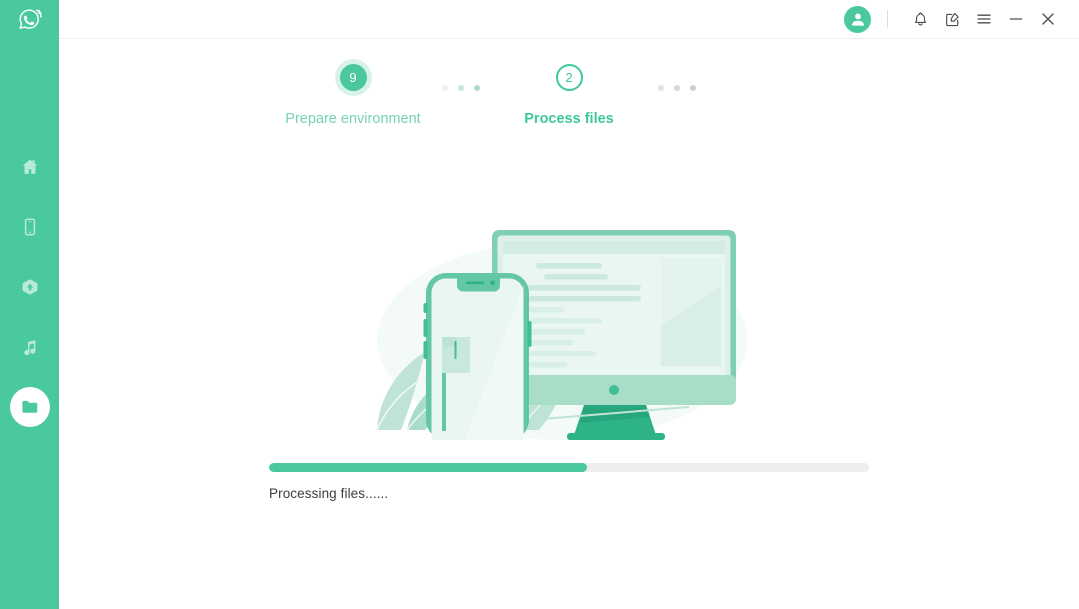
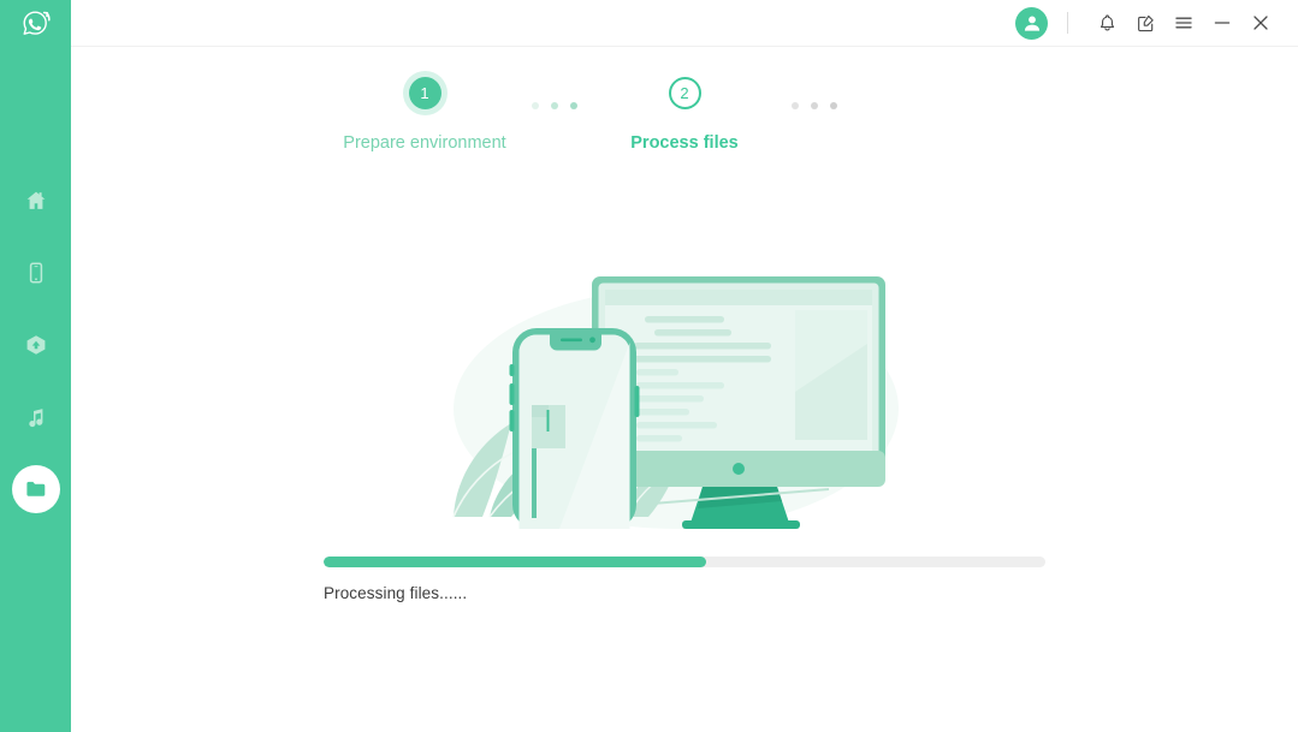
- 9
+ 1
  Prepare environment
  2
  Process files
  Processing files......
